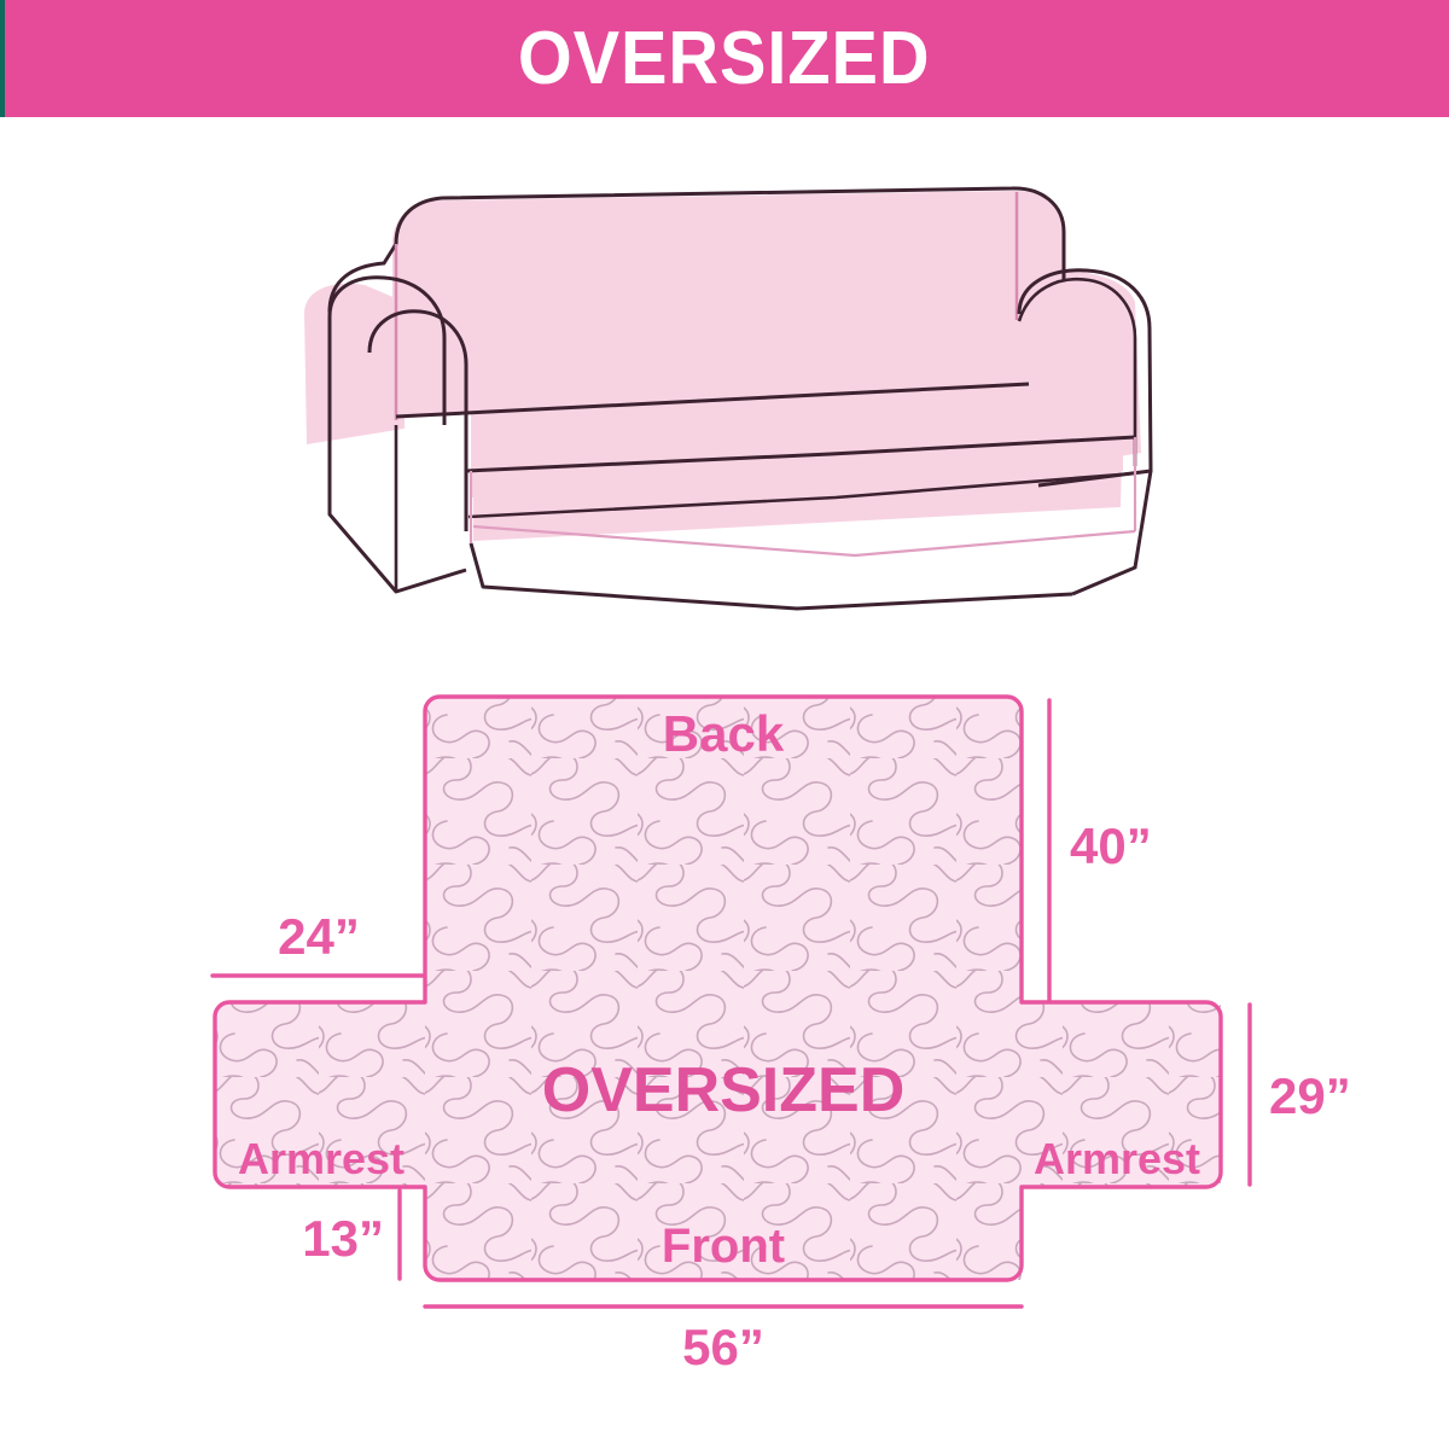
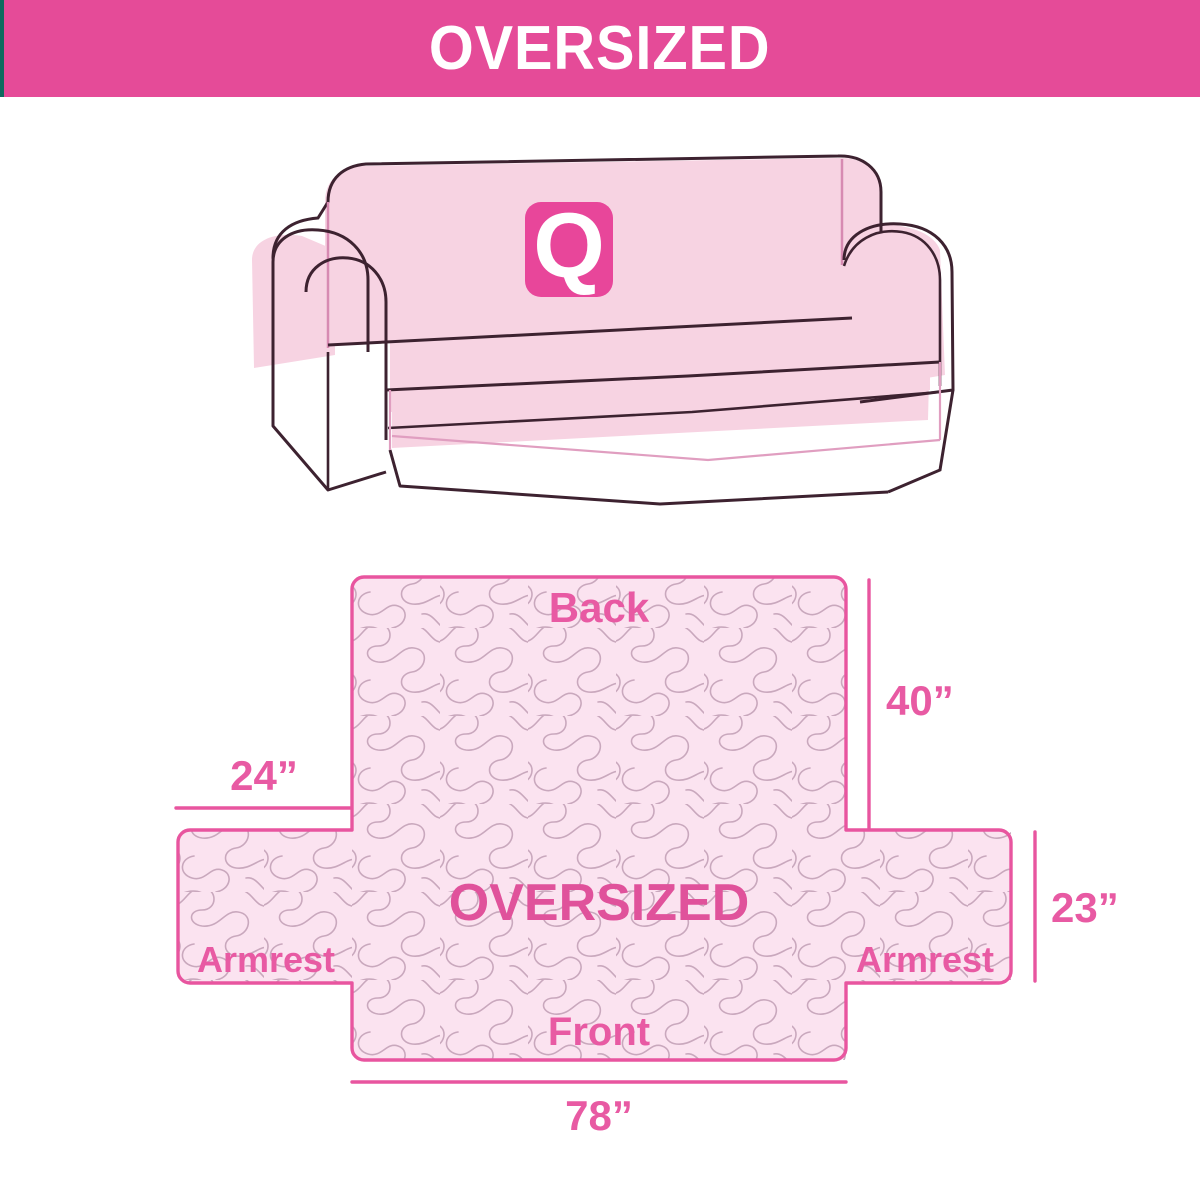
  OVERSIZED
+ Q
  Back
  OVERSIZED
  Armrest
  Armrest
  Front
  40”
  24”
- 29”
+ 23”
- 13”
- 56”
+ 78”
